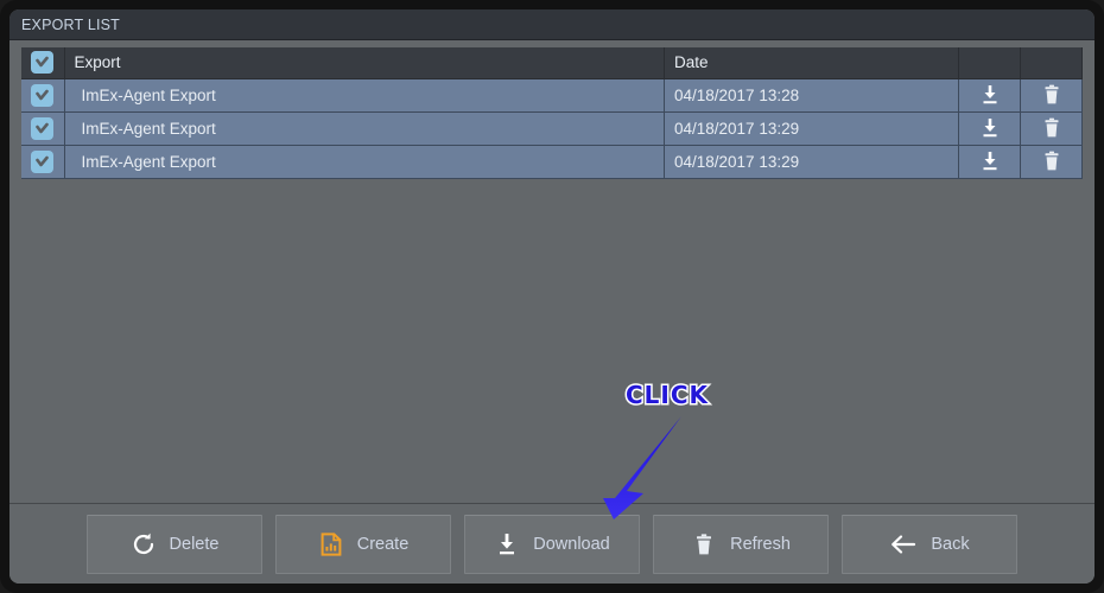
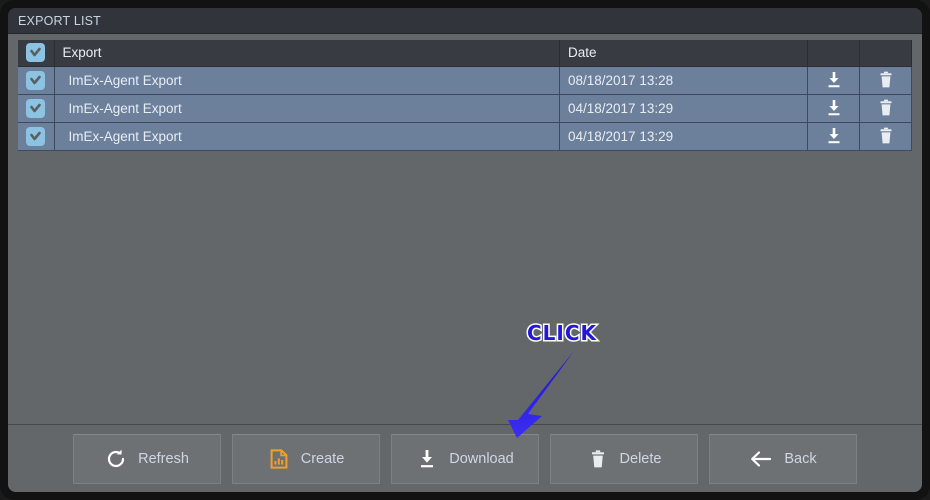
  EXPORT LIST
  	Export	Date
- 	ImEx-Agent Export	04/18/2017 13:28
+ 	ImEx-Agent Export	08/18/2017 13:28
  	ImEx-Agent Export	04/18/2017 13:29
  	ImEx-Agent Export	04/18/2017 13:29
- Delete
+ Refresh
  Create
  Download
- Refresh
+ Delete
  Back
  CLICK
